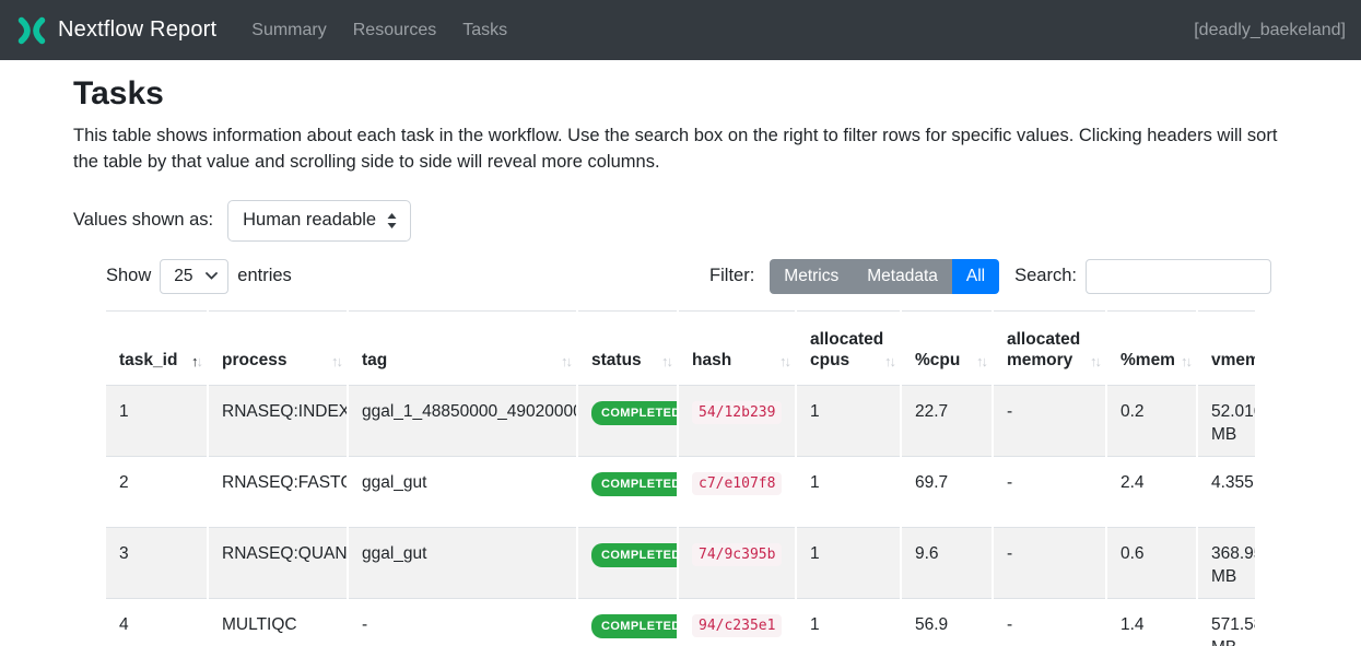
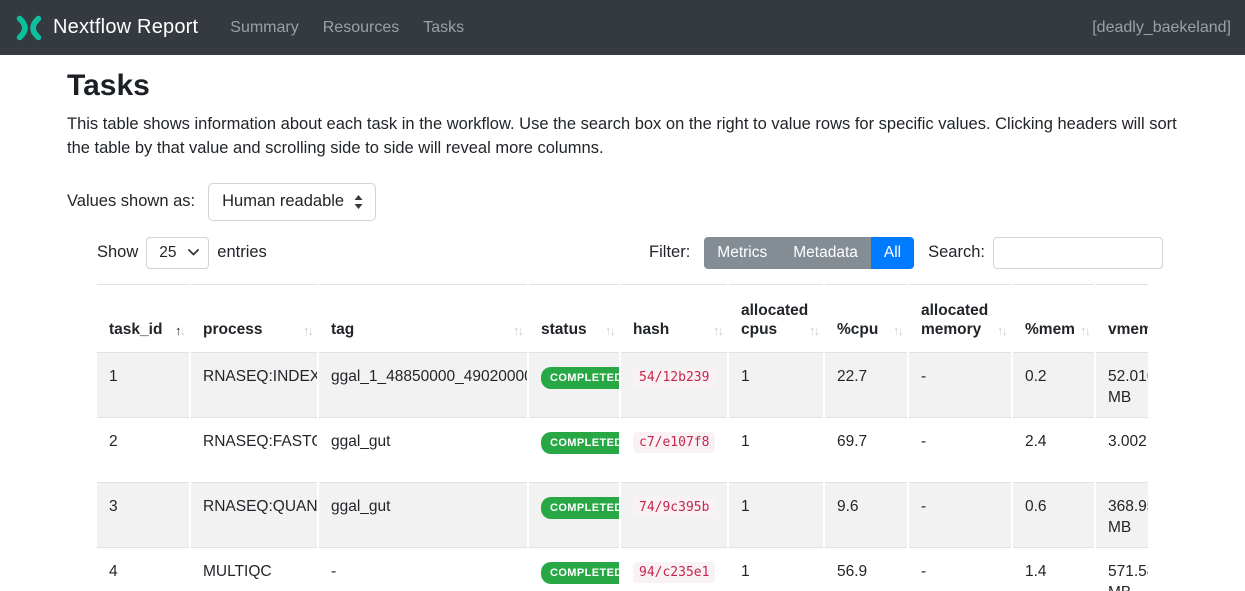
  Nextflow Report
  Summary
  Resources
  Tasks
  [deadly_baekeland]
  Tasks
- This table shows information about each task in the workflow. Use the search box on the right to filter rows for specific values. Clicking headers will sort the table by that value and scrolling side to side will reveal more columns.
+ This table shows information about each task in the workflow. Use the search box on the right to value rows for specific values. Clicking headers will sort the table by that value and scrolling side to side will reveal more columns.
  Values shown as:
  Human readable
  Show
  25
  entries
  Filter:
  Metrics
  Metadata
  All
  Search:
  task_id ↑↓	process ↑↓	tag ↑↓	status ↑↓	hash ↑↓	allocated cpus ↑↓	%cpu ↑↓	allocated memory ↑↓	%mem ↑↓	vmem
  1	RNASEQ:INDEX	ggal_1_48850000_4902000	COMPLETED	54/12b239	1	22.7	-	0.2	52.01 MB
- 2	RNASEQ:FASTQ	ggal_gut	COMPLETED	c7/e107f8	1	69.7	-	2.4	4.355
+ 2	RNASEQ:FASTQ	ggal_gut	COMPLETED	c7/e107f8	1	69.7	-	2.4	3.002
  3	RNASEQ:QUAN	ggal_gut	COMPLETED	74/9c395b	1	9.6	-	0.6	368.9 MB
  4	MULTIQC	-	COMPLETED	94/c235e1	1	56.9	-	1.4	571.5
